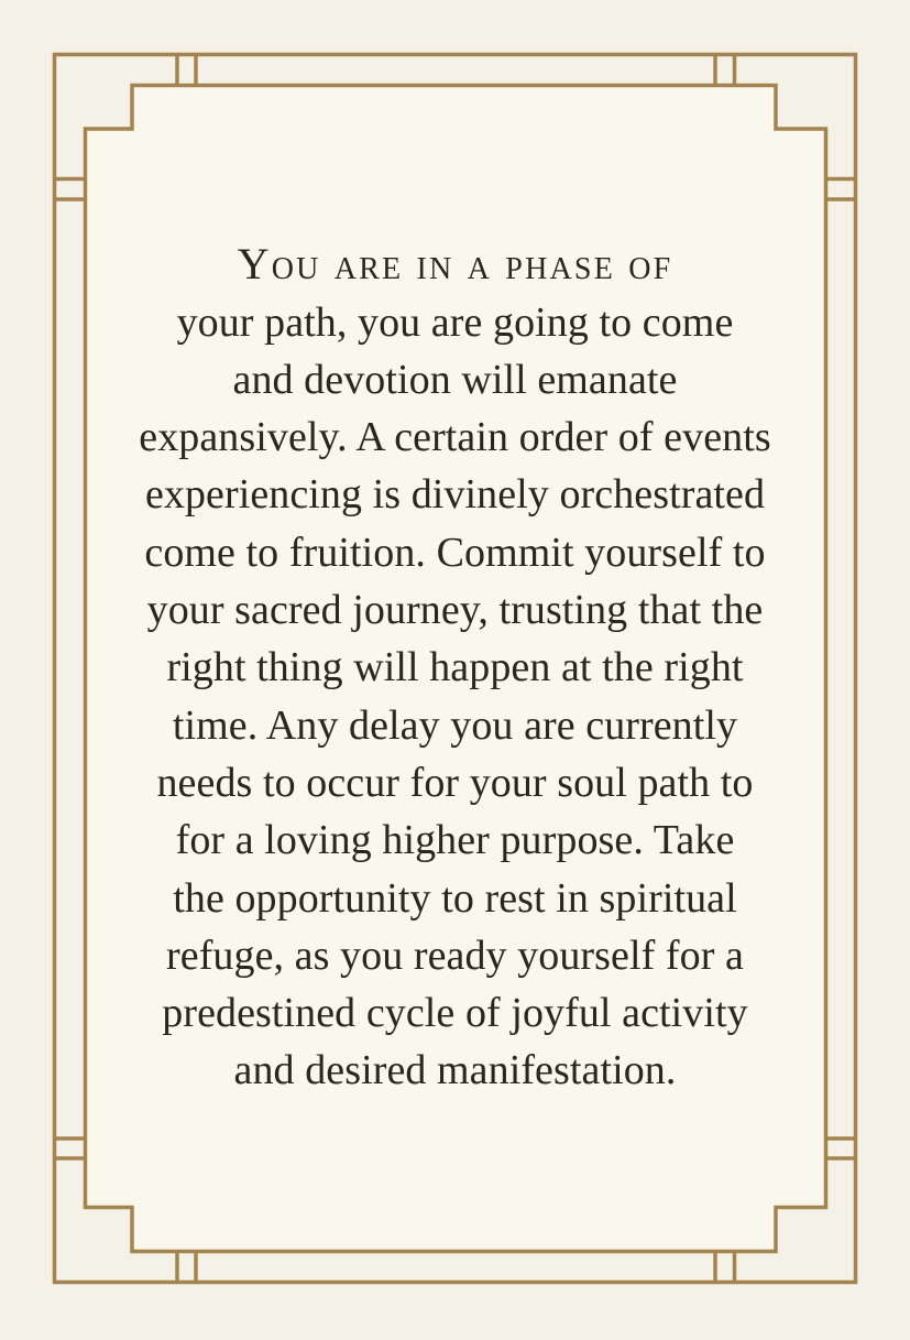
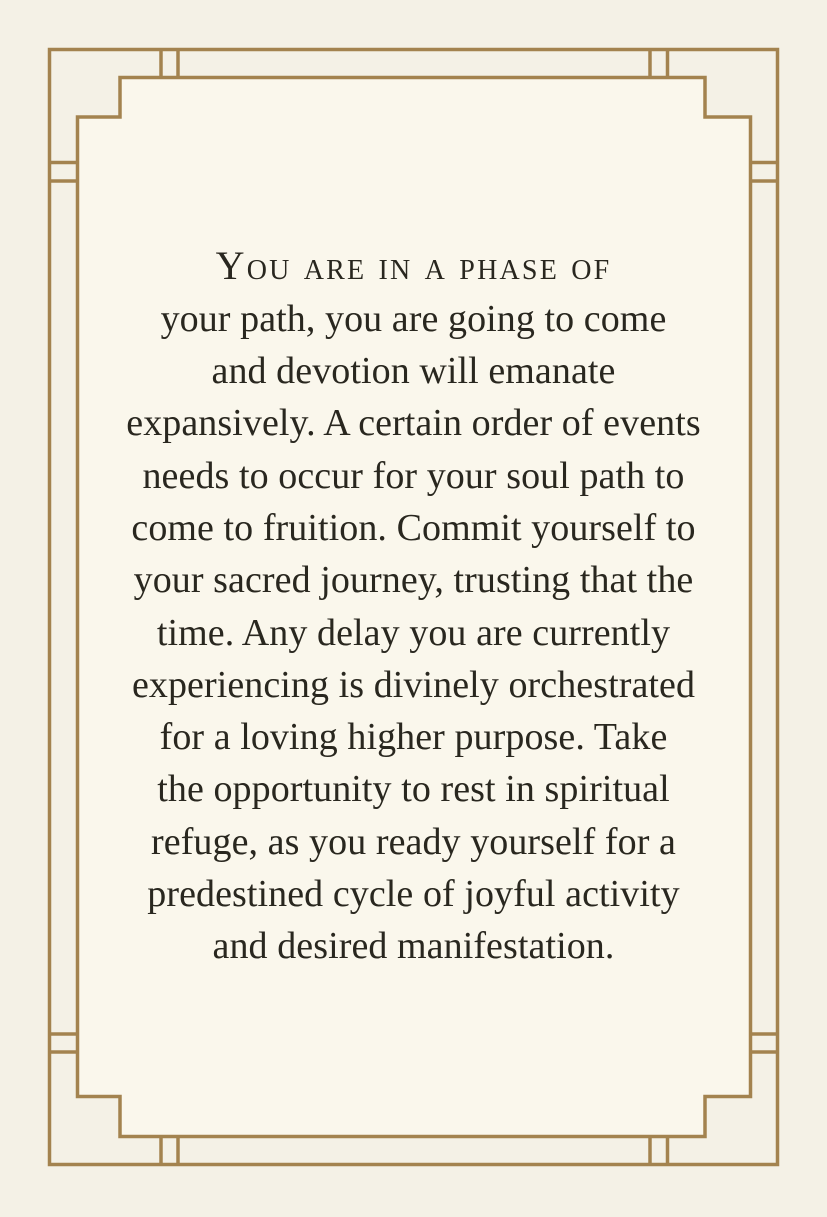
  You are in a phase of
  your path, you are going to come
  and devotion will emanate
  expansively. A certain order of events
- experiencing is divinely orchestrated
+ needs to occur for your soul path to
  come to fruition. Commit yourself to
  your sacred journey, trusting that the
- right thing will happen at the right
  time. Any delay you are currently
- needs to occur for your soul path to
+ experiencing is divinely orchestrated
  for a loving higher purpose. Take
  the opportunity to rest in spiritual
  refuge, as you ready yourself for a
  predestined cycle of joyful activity
  and desired manifestation.
